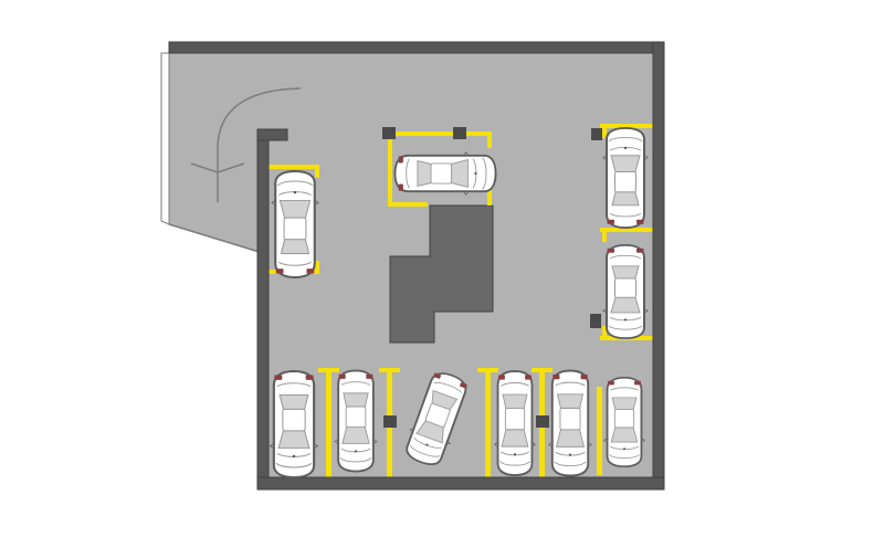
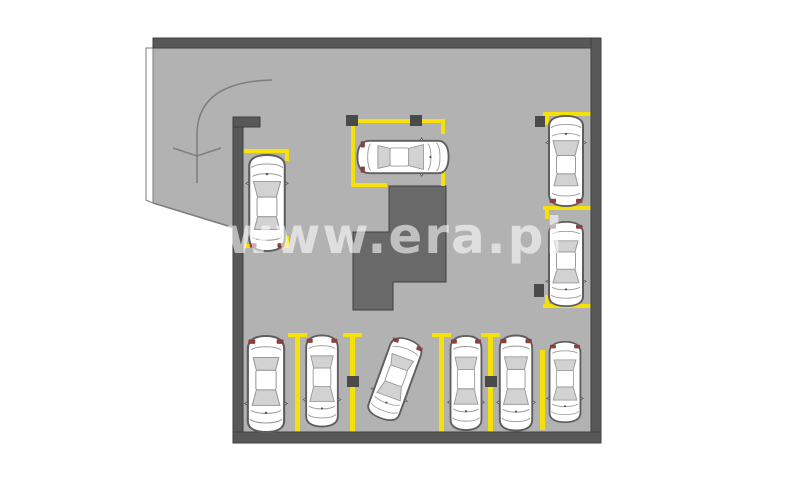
+ www.era.pl
